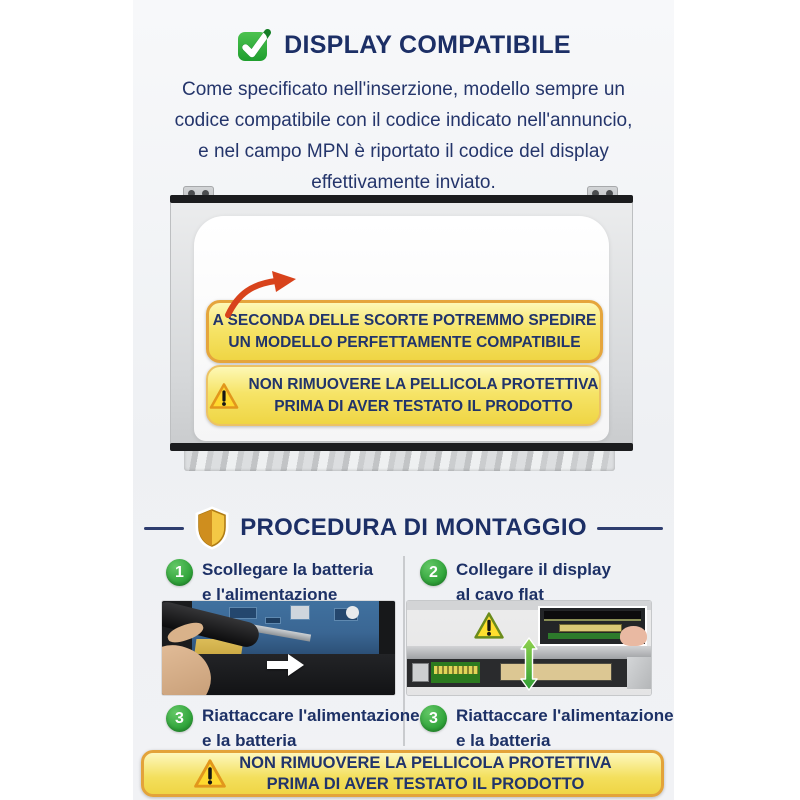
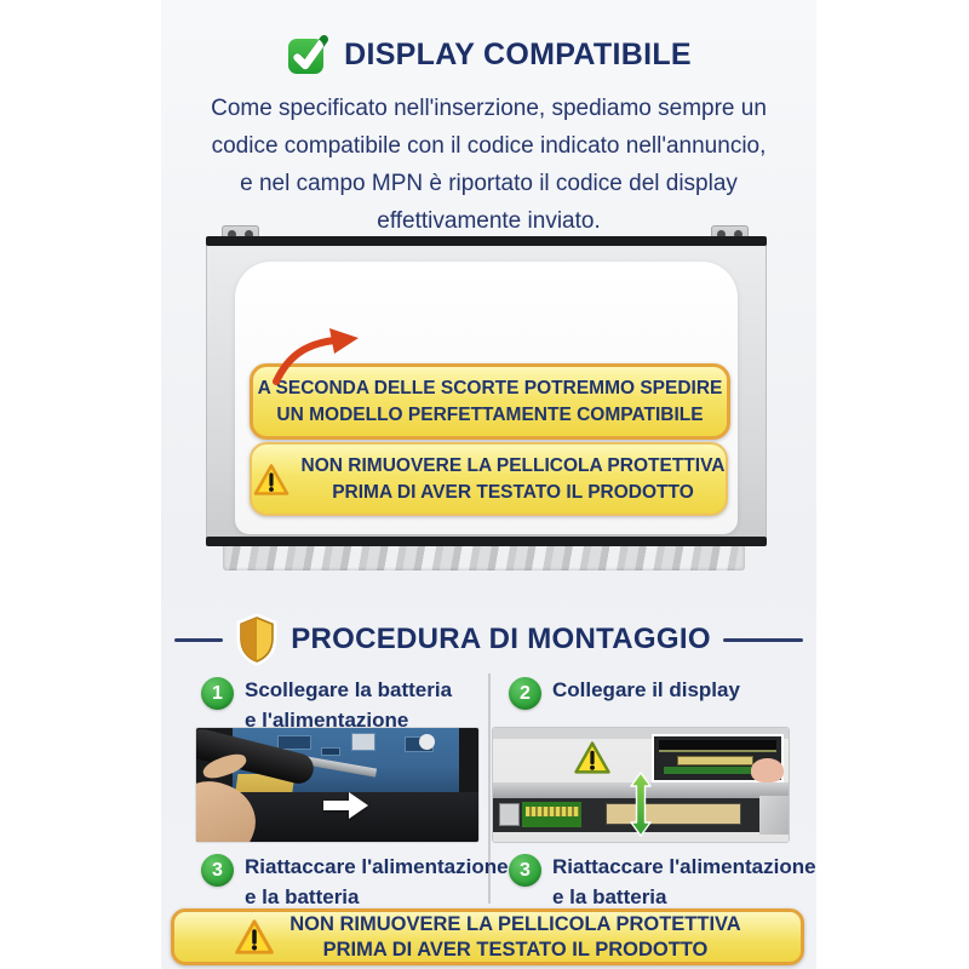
  DISPLAY COMPATIBILE
- Come specificato nell'inserzione, modello sempre un
+ Come specificato nell'inserzione, spediamo sempre un
  codice compatibile con il codice indicato nell'annuncio,
  e nel campo MPN è riportato il codice del display
  effettivamente inviato.
  A SECONDA DELLE SCORTE POTREMMO SPEDIRE
  UN MODELLO PERFETTAMENTE COMPATIBILE
  NON RIMUOVERE LA PELLICOLA PROTETTIVA
  PRIMA DI AVER TESTATO IL PRODOTTO
  PROCEDURA DI MONTAGGIO
  1
  Scollegare la batteria
  e l'alimentazione
  2
  Collegare il display
- al cavo flat
  3
  Riattaccare l'alimentazione
  e la batteria
  3
  Riattaccare l'alimentazione
  e la batteria
  NON RIMUOVERE LA PELLICOLA PROTETTIVA
  PRIMA DI AVER TESTATO IL PRODOTTO
